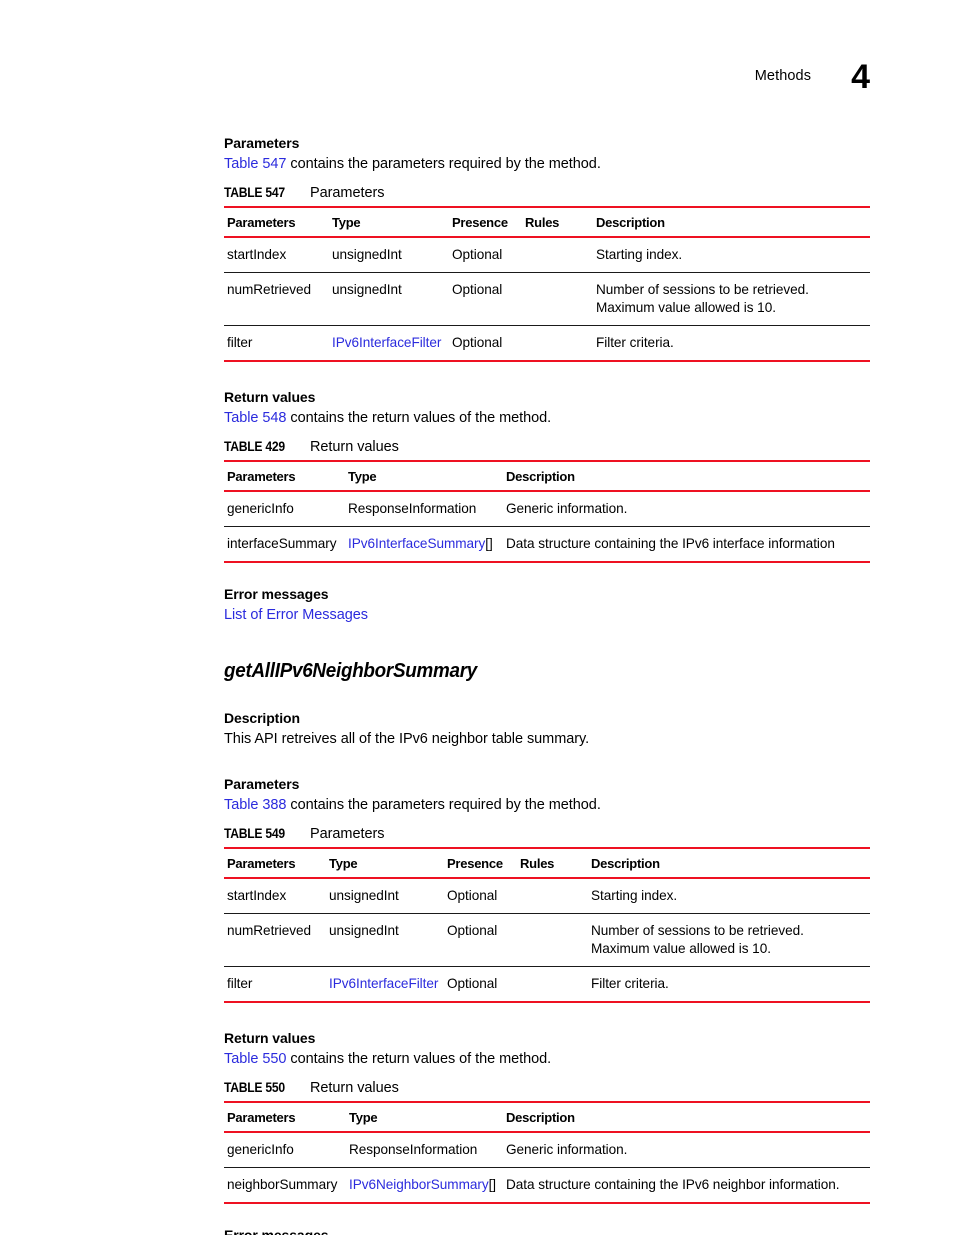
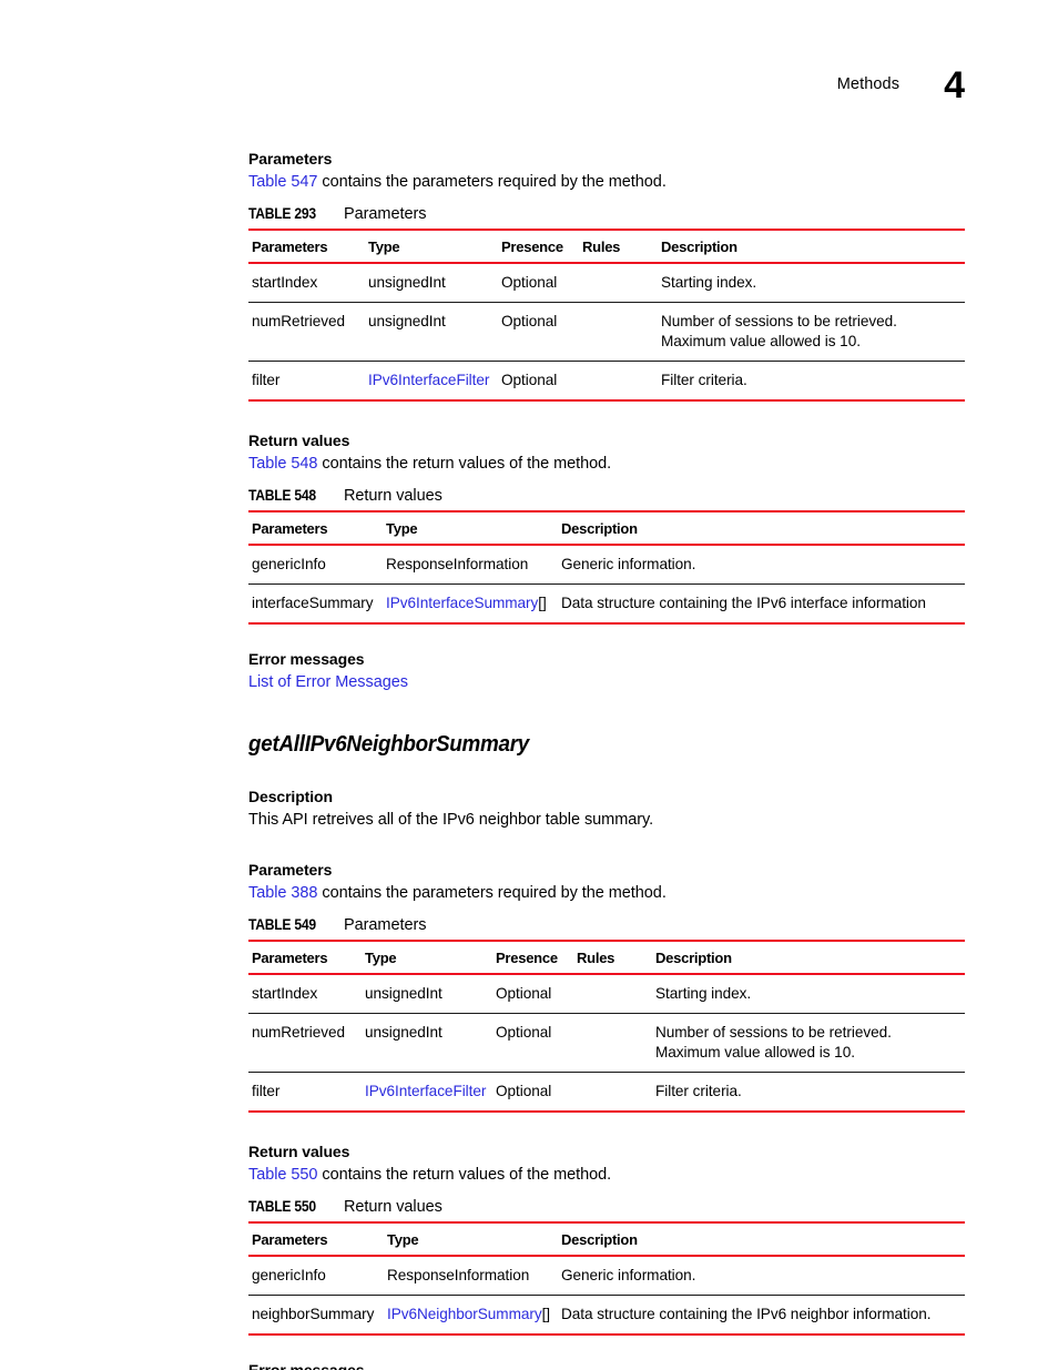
  Methods
  4
  Parameters
  Table 547 contains the parameters required by the method.
- TABLE 547
+ TABLE 293
  Parameters
  Parameters	Type	Presence	Rules	Description
  startIndex	unsignedInt	Optional		Starting index.
  numRetrieved	unsignedInt	Optional		Number of sessions to be retrieved. Maximum value allowed is 10.
  filter	IPv6InterfaceFilter	Optional		Filter criteria.
  Return values
  Table 548 contains the return values of the method.
- TABLE 429
+ TABLE 548
  Return values
  Parameters	Type	Description
  genericInfo	ResponseInformation	Generic information.
  interfaceSummary	IPv6InterfaceSummary[]	Data structure containing the IPv6 interface information
  Error messages
  List of Error Messages
  getAllIPv6NeighborSummary
  Description
  This API retreives all of the IPv6 neighbor table summary.
  Parameters
  Table 388 contains the parameters required by the method.
  TABLE 549
  Parameters
  Parameters	Type	Presence	Rules	Description
  startIndex	unsignedInt	Optional		Starting index.
  numRetrieved	unsignedInt	Optional		Number of sessions to be retrieved. Maximum value allowed is 10.
  filter	IPv6InterfaceFilter	Optional		Filter criteria.
  Return values
  Table 550 contains the return values of the method.
  TABLE 550
  Return values
  Parameters	Type	Description
  genericInfo	ResponseInformation	Generic information.
  neighborSummary	IPv6NeighborSummary[]	Data structure containing the IPv6 neighbor information.
